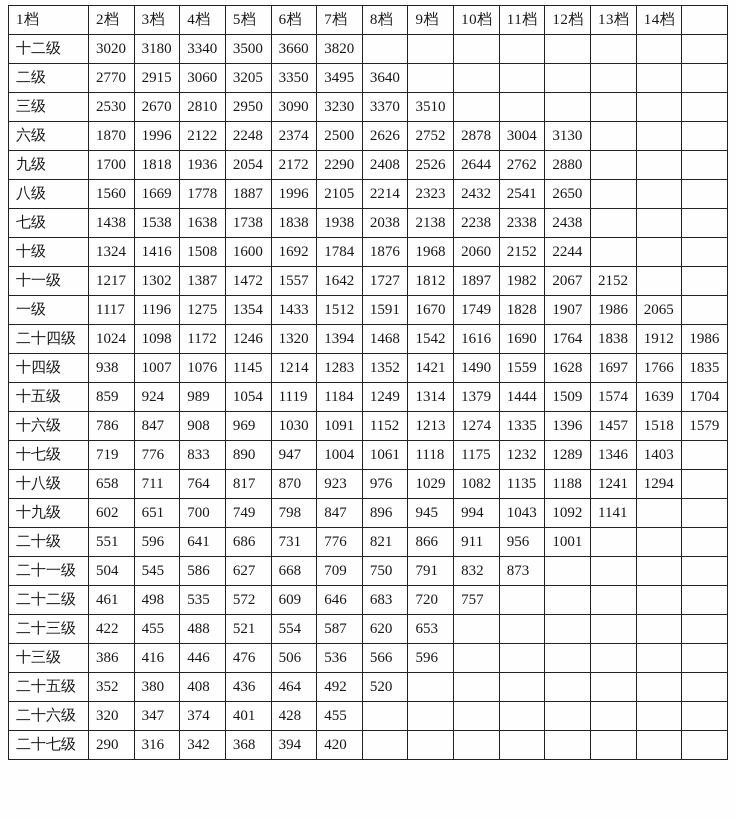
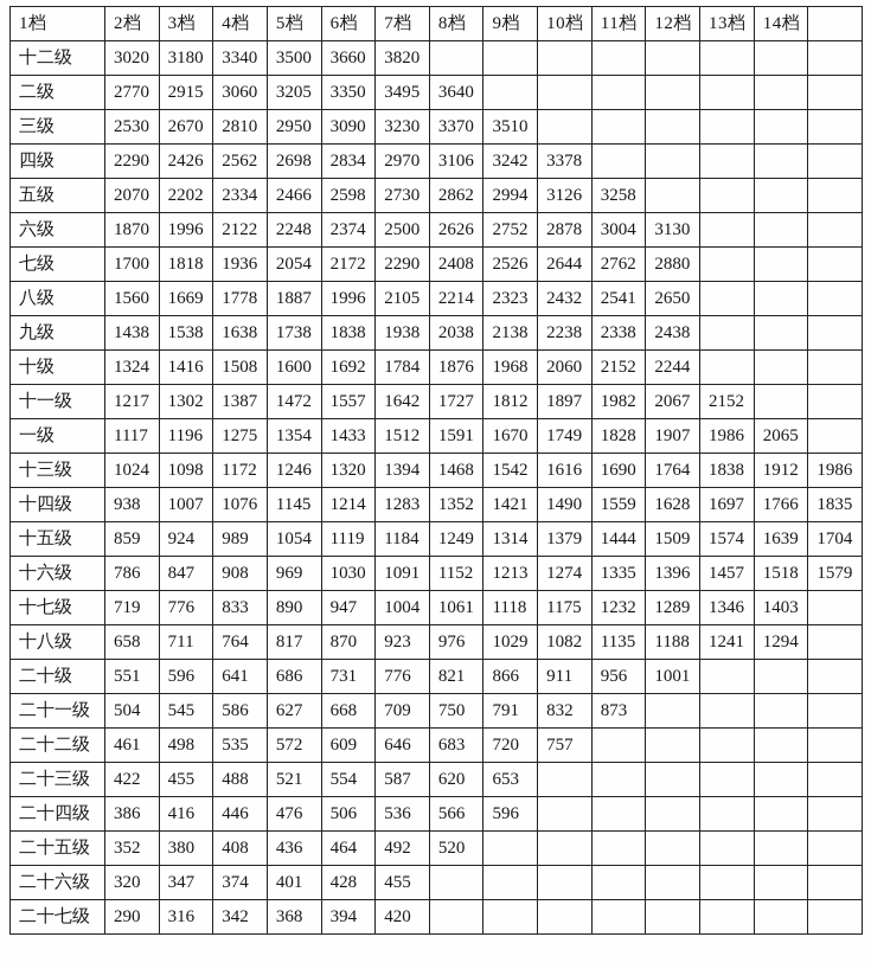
  1档	2档	3档	4档	5档	6档	7档	8档	9档	10档	11档	12档	13档	14档
  十二级	3020	3180	3340	3500	3660	3820
  二级	2770	2915	3060	3205	3350	3495	3640
  三级	2530	2670	2810	2950	3090	3230	3370	3510
+ 四级	2290	2426	2562	2698	2834	2970	3106	3242	3378
+ 五级	2070	2202	2334	2466	2598	2730	2862	2994	3126	3258
  六级	1870	1996	2122	2248	2374	2500	2626	2752	2878	3004	3130
- 九级	1700	1818	1936	2054	2172	2290	2408	2526	2644	2762	2880
+ 七级	1700	1818	1936	2054	2172	2290	2408	2526	2644	2762	2880
  八级	1560	1669	1778	1887	1996	2105	2214	2323	2432	2541	2650
- 七级	1438	1538	1638	1738	1838	1938	2038	2138	2238	2338	2438
+ 九级	1438	1538	1638	1738	1838	1938	2038	2138	2238	2338	2438
  十级	1324	1416	1508	1600	1692	1784	1876	1968	2060	2152	2244
  十一级	1217	1302	1387	1472	1557	1642	1727	1812	1897	1982	2067	2152
  一级	1117	1196	1275	1354	1433	1512	1591	1670	1749	1828	1907	1986	2065
- 二十四级	1024	1098	1172	1246	1320	1394	1468	1542	1616	1690	1764	1838	1912	1986
+ 十三级	1024	1098	1172	1246	1320	1394	1468	1542	1616	1690	1764	1838	1912	1986
  十四级	938	1007	1076	1145	1214	1283	1352	1421	1490	1559	1628	1697	1766	1835
  十五级	859	924	989	1054	1119	1184	1249	1314	1379	1444	1509	1574	1639	1704
  十六级	786	847	908	969	1030	1091	1152	1213	1274	1335	1396	1457	1518	1579
  十七级	719	776	833	890	947	1004	1061	1118	1175	1232	1289	1346	1403
  十八级	658	711	764	817	870	923	976	1029	1082	1135	1188	1241	1294
- 十九级	602	651	700	749	798	847	896	945	994	1043	1092	1141
  二十级	551	596	641	686	731	776	821	866	911	956	1001
  二十一级	504	545	586	627	668	709	750	791	832	873
  二十二级	461	498	535	572	609	646	683	720	757
  二十三级	422	455	488	521	554	587	620	653
- 十三级	386	416	446	476	506	536	566	596
+ 二十四级	386	416	446	476	506	536	566	596
  二十五级	352	380	408	436	464	492	520
  二十六级	320	347	374	401	428	455
  二十七级	290	316	342	368	394	420
